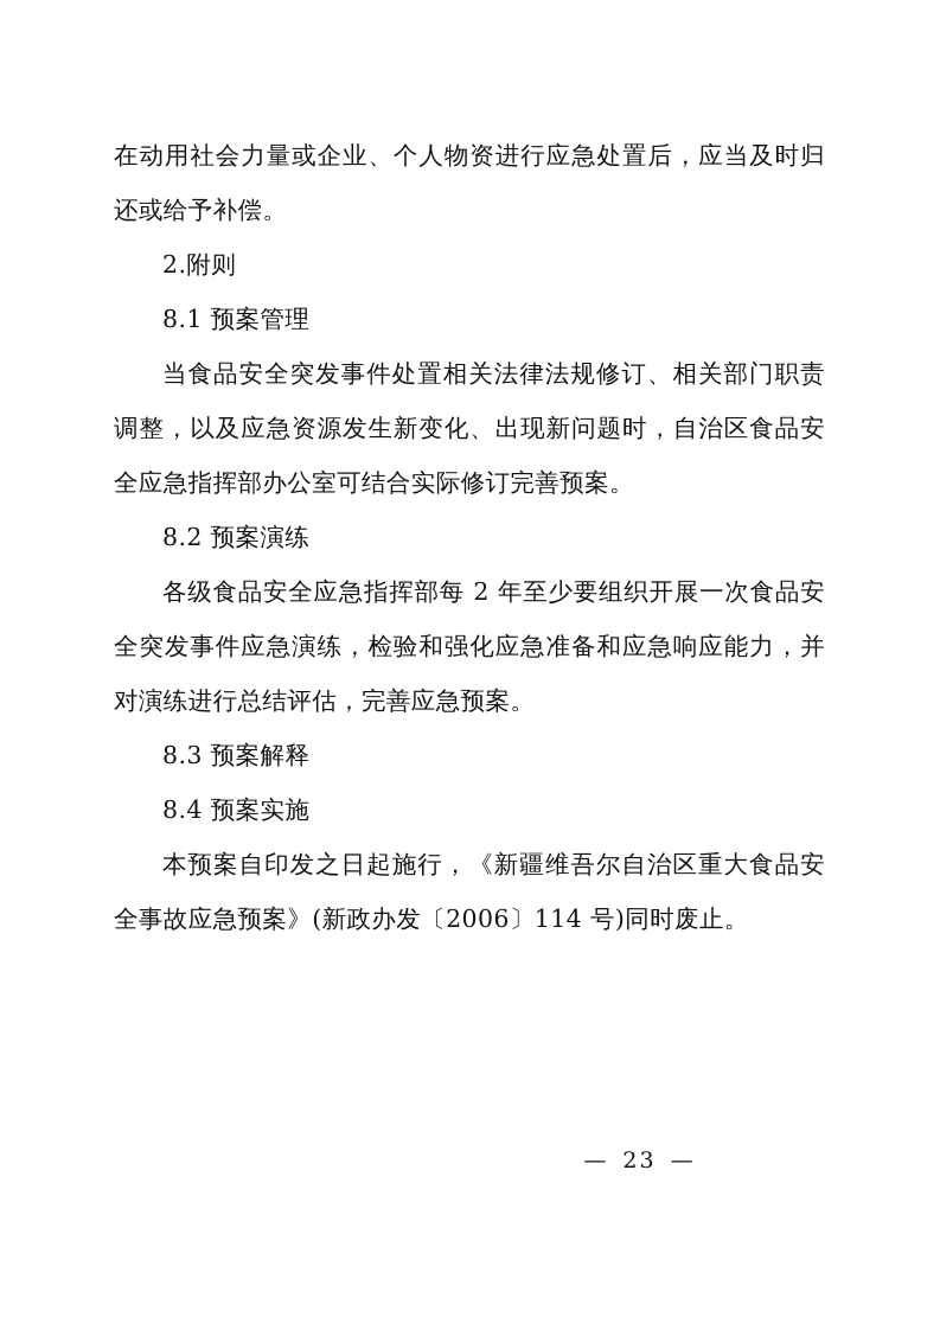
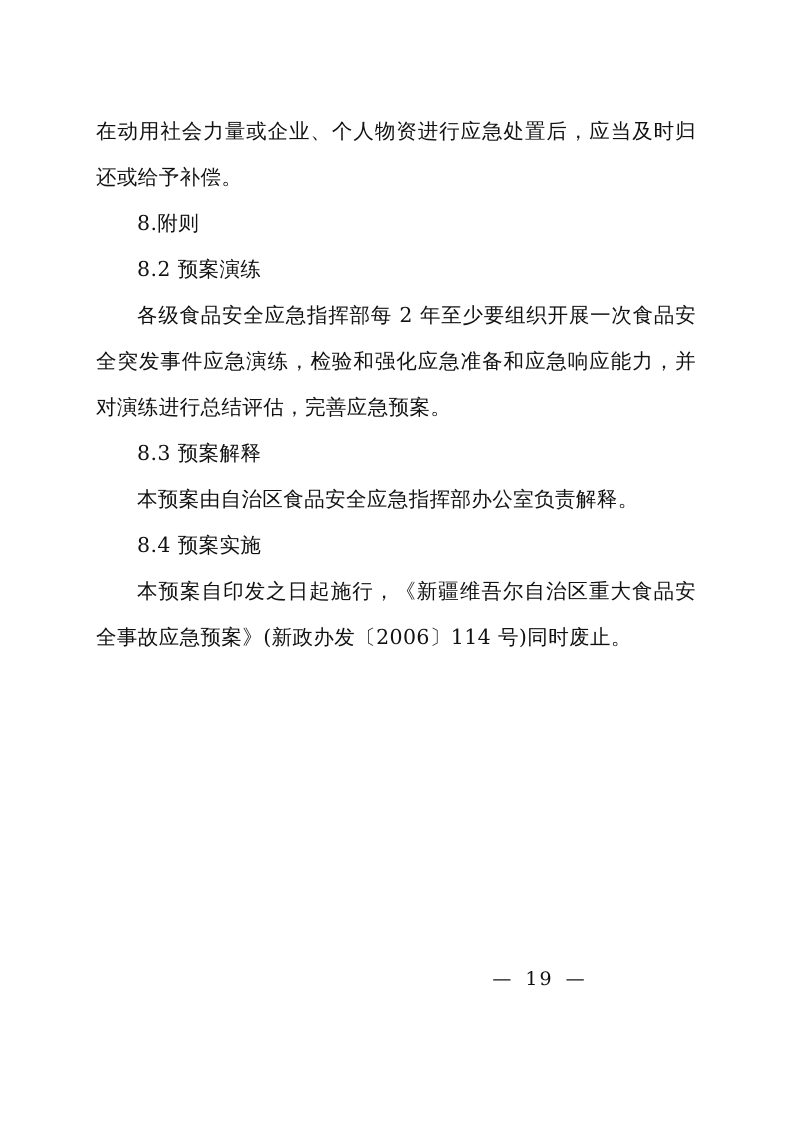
  在动用社会力量或企业、个人物资进行应急处置后，应当及时归还或给予补偿。
- 2.附则
+ 8.附则
- 8.1 预案管理
- 当食品安全突发事件处置相关法律法规修订、相关部门职责调整，以及应急资源发生新变化、出现新问题时，自治区食品安全应急指挥部办公室可结合实际修订完善预案。
  8.2 预案演练
  各级食品安全应急指挥部每 2 年至少要组织开展一次食品安全突发事件应急演练，检验和强化应急准备和应急响应能力，并对演练进行总结评估，完善应急预案。
  8.3 预案解释
+ 本预案由自治区食品安全应急指挥部办公室负责解释。
  8.4 预案实施
  本预案自印发之日起施行，《新疆维吾尔自治区重大食品安全事故应急预案》(新政办发〔2006〕114 号)同时废止。
- — 23 —
+ — 19 —
